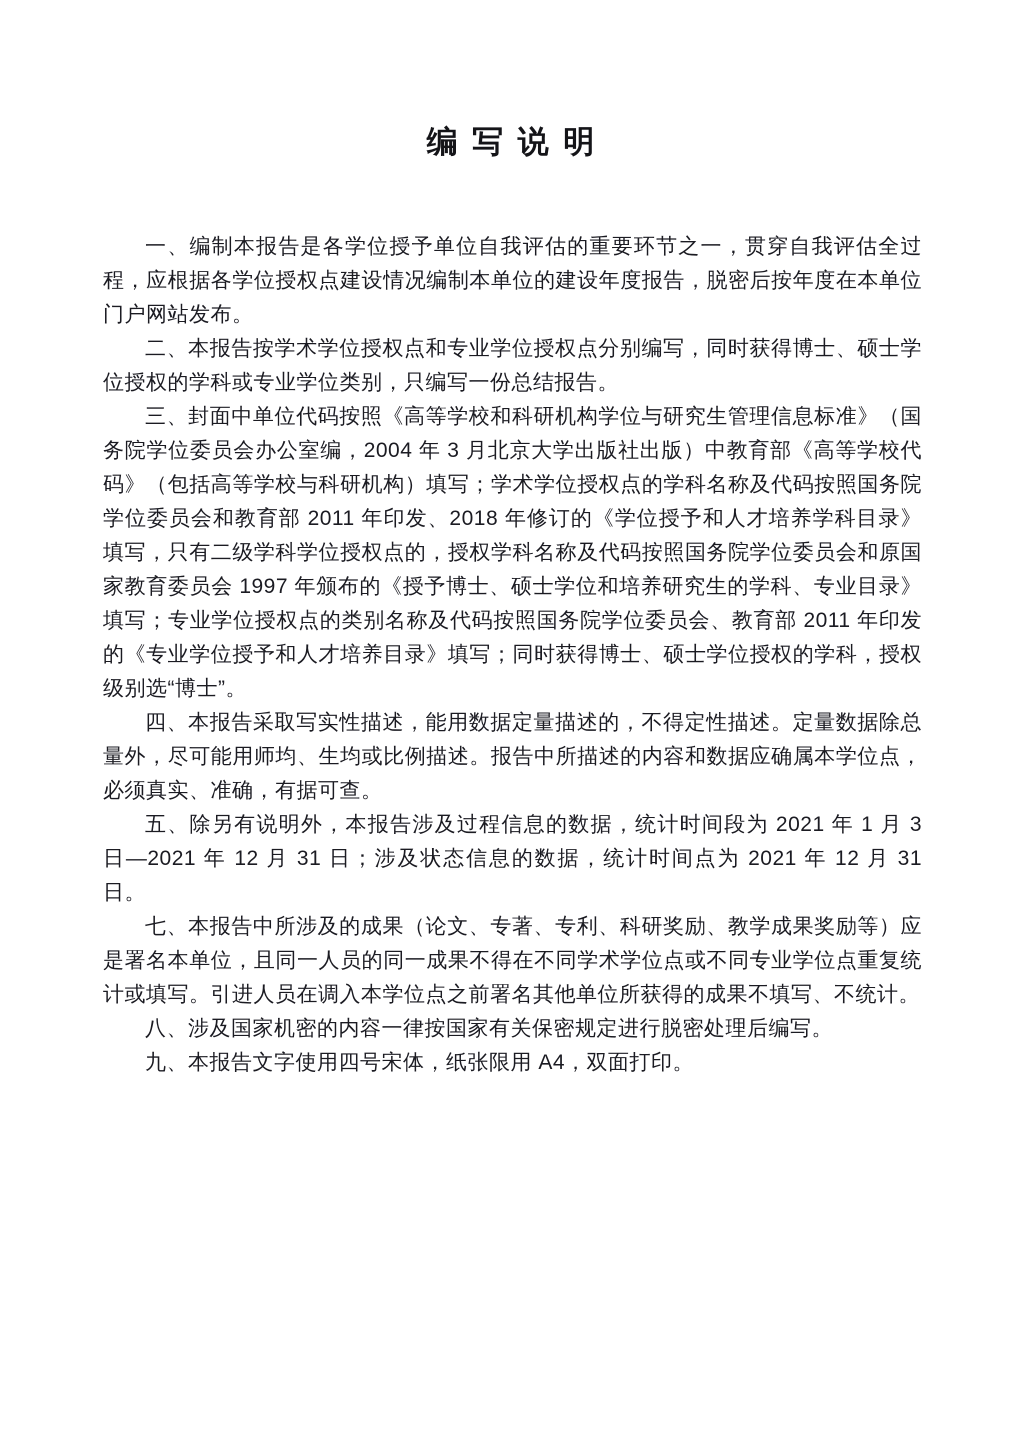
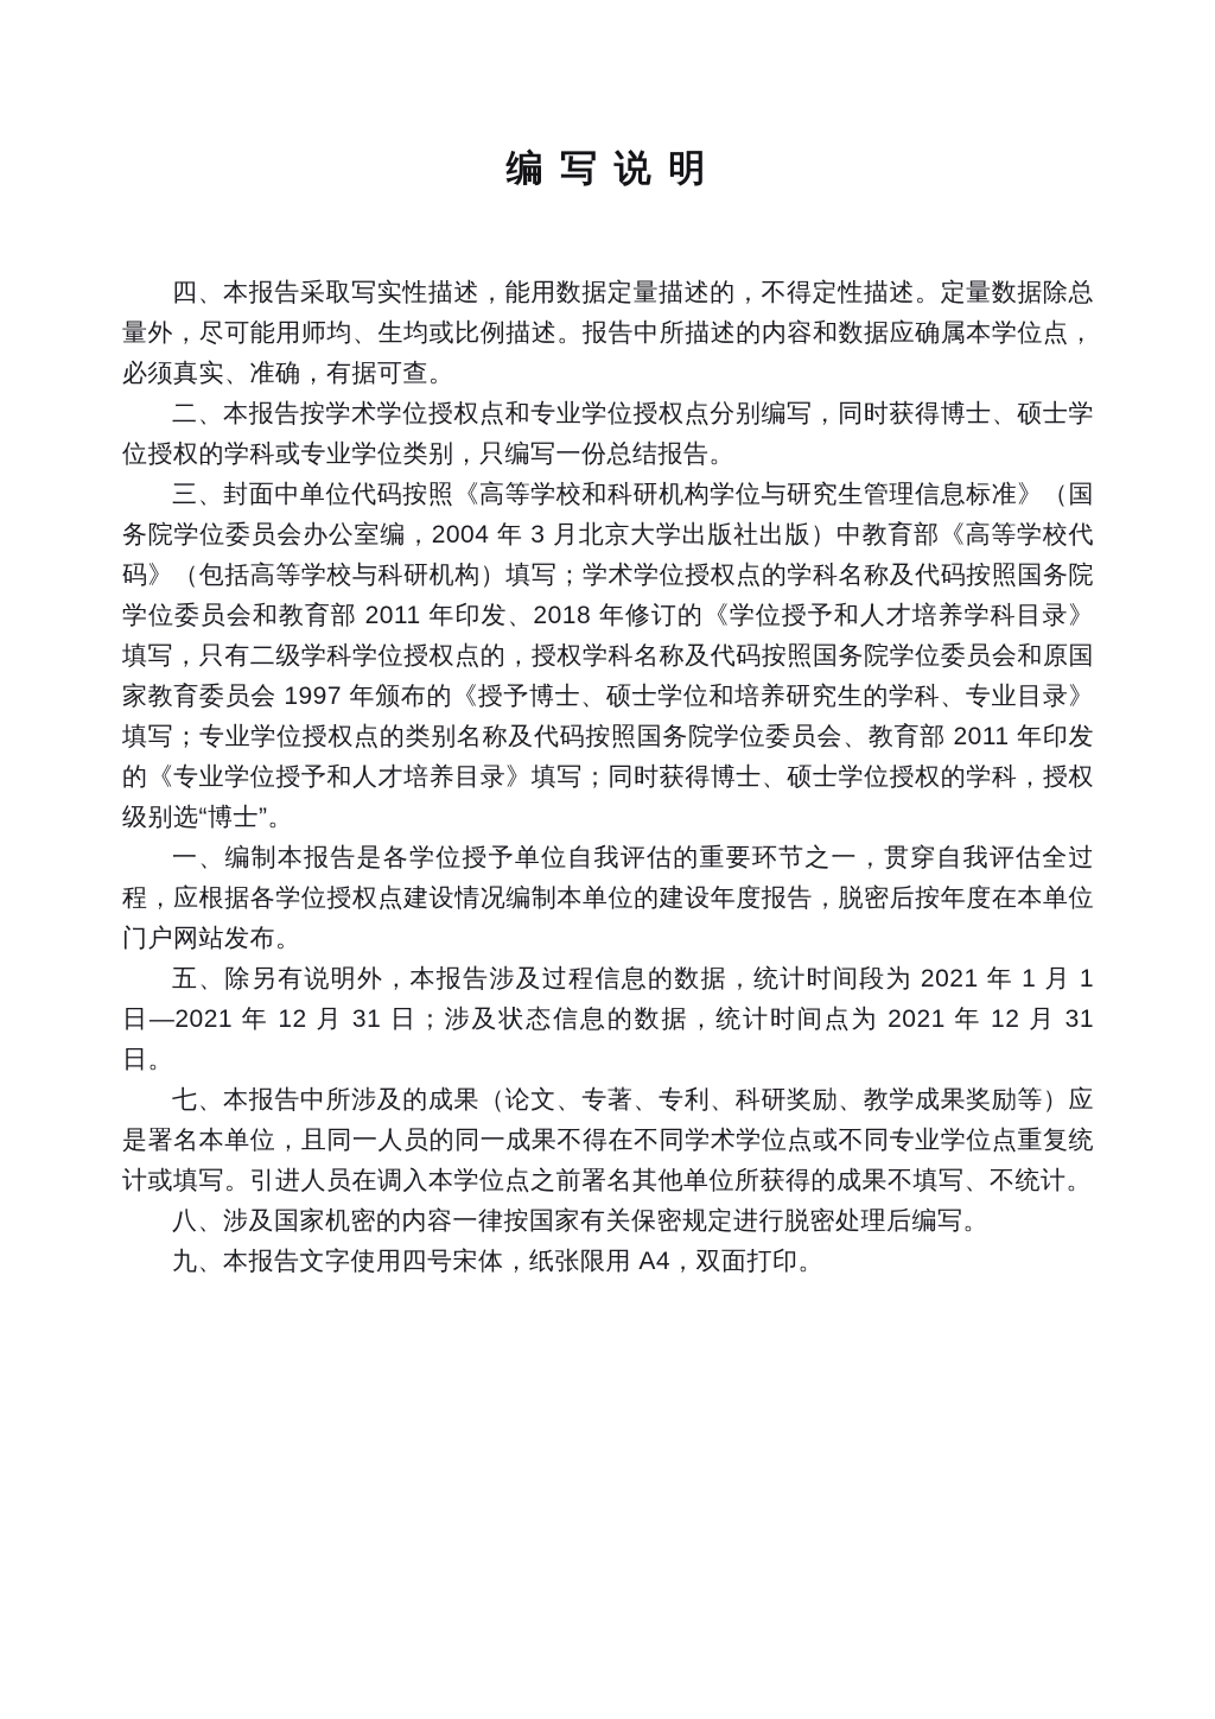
  编 写 说 明
- 一、编制本报告是各学位授予单位自我评估的重要环节之一，贯穿自我评估全过程，应根据各学位授权点建设情况编制本单位的建设年度报告，脱密后按年度在本单位门户网站发布。
+ 四、本报告采取写实性描述，能用数据定量描述的，不得定性描述。定量数据除总量外，尽可能用师均、生均或比例描述。报告中所描述的内容和数据应确属本学位点，必须真实、准确，有据可查。
  二、本报告按学术学位授权点和专业学位授权点分别编写，同时获得博士、硕士学位授权的学科或专业学位类别，只编写一份总结报告。
  三、封面中单位代码按照《高等学校和科研机构学位与研究生管理信息标准》（国务院学位委员会办公室编，2004 年 3 月北京大学出版社出版）中教育部《高等学校代码》（包括高等学校与科研机构）填写；学术学位授权点的学科名称及代码按照国务院学位委员会和教育部 2011 年印发、2018 年修订的《学位授予和人才培养学科目录》填写，只有二级学科学位授权点的，授权学科名称及代码按照国务院学位委员会和原国家教育委员会 1997 年颁布的《授予博士、硕士学位和培养研究生的学科、专业目录》填写；专业学位授权点的类别名称及代码按照国务院学位委员会、教育部 2011 年印发的《专业学位授予和人才培养目录》填写；同时获得博士、硕士学位授权的学科，授权级别选“博士”。
- 四、本报告采取写实性描述，能用数据定量描述的，不得定性描述。定量数据除总量外，尽可能用师均、生均或比例描述。报告中所描述的内容和数据应确属本学位点，必须真实、准确，有据可查。
+ 一、编制本报告是各学位授予单位自我评估的重要环节之一，贯穿自我评估全过程，应根据各学位授权点建设情况编制本单位的建设年度报告，脱密后按年度在本单位门户网站发布。
- 五、除另有说明外，本报告涉及过程信息的数据，统计时间段为 2021 年 1 月 3 日—2021 年 12 月 31 日；涉及状态信息的数据，统计时间点为 2021 年 12 月 31 日。
+ 五、除另有说明外，本报告涉及过程信息的数据，统计时间段为 2021 年 1 月 1 日—2021 年 12 月 31 日；涉及状态信息的数据，统计时间点为 2021 年 12 月 31 日。
  七、本报告中所涉及的成果（论文、专著、专利、科研奖励、教学成果奖励等）应是署名本单位，且同一人员的同一成果不得在不同学术学位点或不同专业学位点重复统计或填写。引进人员在调入本学位点之前署名其他单位所获得的成果不填写、不统计。
  八、涉及国家机密的内容一律按国家有关保密规定进行脱密处理后编写。
  九、本报告文字使用四号宋体，纸张限用 A4，双面打印。
